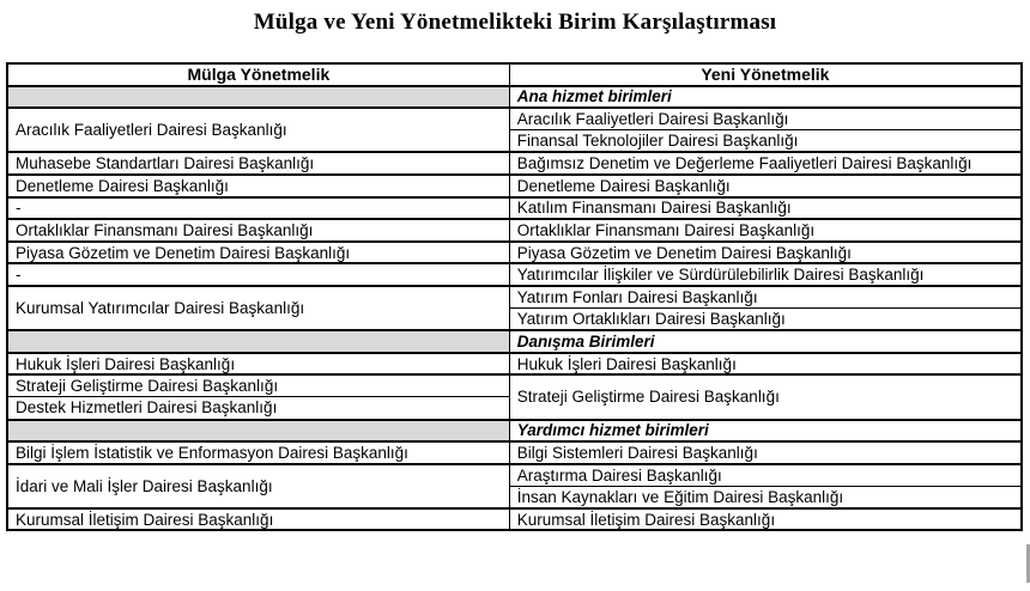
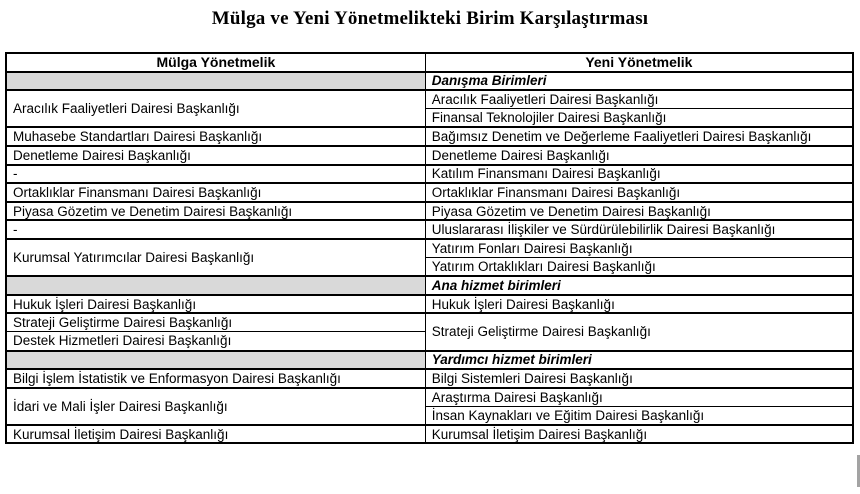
  Mülga ve Yeni Yönetmelikteki Birim Karşılaştırması
  Mülga Yönetmelik	Yeni Yönetmelik
- 	Ana hizmet birimleri
+ 	Danışma Birimleri
  Aracılık Faaliyetleri Dairesi Başkanlığı	Aracılık Faaliyetleri Dairesi Başkanlığı
  Finansal Teknolojiler Dairesi Başkanlığı
  Muhasebe Standartları Dairesi Başkanlığı	Bağımsız Denetim ve Değerleme Faaliyetleri Dairesi Başkanlığı
  Denetleme Dairesi Başkanlığı	Denetleme Dairesi Başkanlığı
  -	Katılım Finansmanı Dairesi Başkanlığı
  Ortaklıklar Finansmanı Dairesi Başkanlığı	Ortaklıklar Finansmanı Dairesi Başkanlığı
  Piyasa Gözetim ve Denetim Dairesi Başkanlığı	Piyasa Gözetim ve Denetim Dairesi Başkanlığı
- -	Yatırımcılar İlişkiler ve Sürdürülebilirlik Dairesi Başkanlığı
+ -	Uluslararası İlişkiler ve Sürdürülebilirlik Dairesi Başkanlığı
  Kurumsal Yatırımcılar Dairesi Başkanlığı	Yatırım Fonları Dairesi Başkanlığı
  Yatırım Ortaklıkları Dairesi Başkanlığı
- 	Danışma Birimleri
+ 	Ana hizmet birimleri
  Hukuk İşleri Dairesi Başkanlığı	Hukuk İşleri Dairesi Başkanlığı
  Strateji Geliştirme Dairesi Başkanlığı	Strateji Geliştirme Dairesi Başkanlığı
  Destek Hizmetleri Dairesi Başkanlığı
  	Yardımcı hizmet birimleri
  Bilgi İşlem İstatistik ve Enformasyon Dairesi Başkanlığı	Bilgi Sistemleri Dairesi Başkanlığı
  İdari ve Mali İşler Dairesi Başkanlığı	Araştırma Dairesi Başkanlığı
  İnsan Kaynakları ve Eğitim Dairesi Başkanlığı
  Kurumsal İletişim Dairesi Başkanlığı	Kurumsal İletişim Dairesi Başkanlığı
